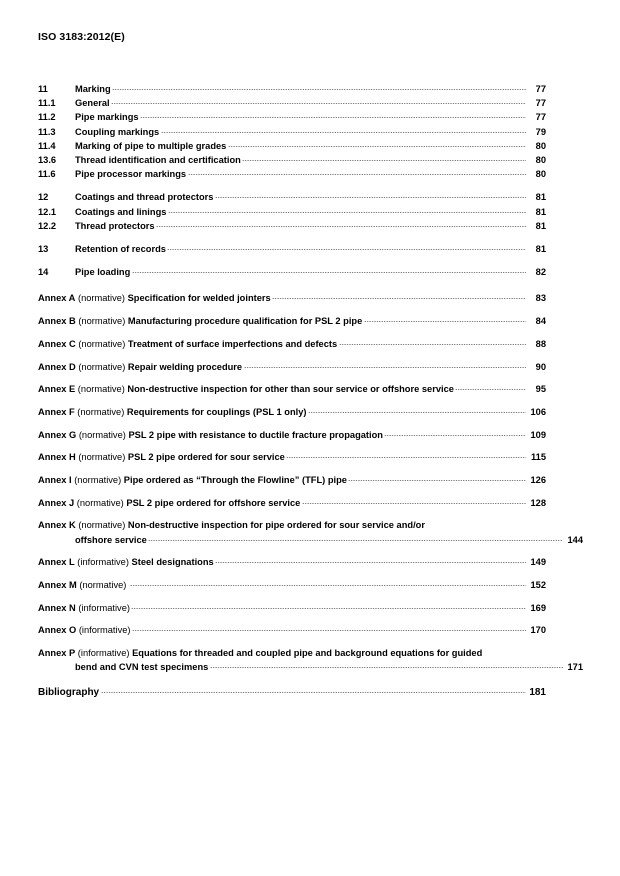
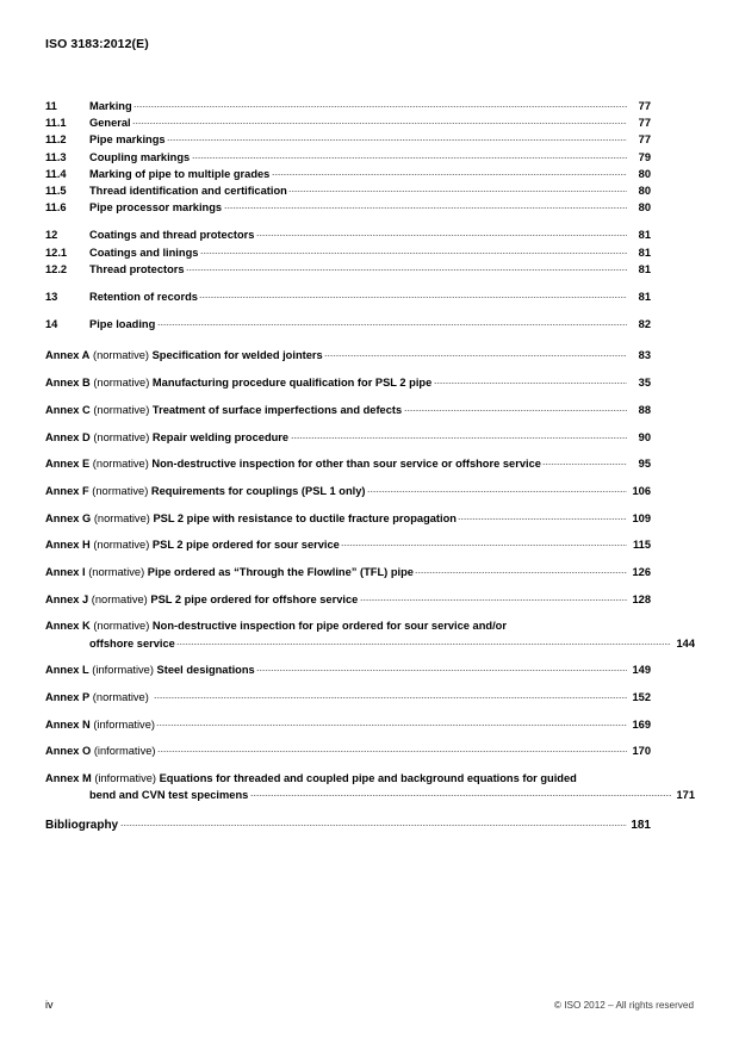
  ISO 3183:2012(E)
  11
  Marking
  77
  11.1
  General
  77
  11.2
  Pipe markings
  77
  11.3
  Coupling markings
  79
  11.4
  Marking of pipe to multiple grades
  80
- 13.6
+ 11.5
  Thread identification and certification
  80
  11.6
  Pipe processor markings
  80
  12
  Coatings and thread protectors
  81
  12.1
  Coatings and linings
  81
  12.2
  Thread protectors
  81
  13
  Retention of records
  81
  14
  Pipe loading
  82
  Annex A
  (normative)
  Specification for welded jointers
  83
  Annex B
  (normative)
  Manufacturing procedure qualification for PSL 2 pipe
- 84
+ 35
  Annex C
  (normative)
  Treatment of surface imperfections and defects
  88
  Annex D
  (normative)
  Repair welding procedure
  90
  Annex E
  (normative)
  Non-destructive inspection for other than sour service or offshore service
  95
  Annex F
  (normative)
  Requirements for couplings (PSL 1 only)
  106
  Annex G
  (normative)
  PSL 2 pipe with resistance to ductile fracture propagation
  109
  Annex H
  (normative)
  PSL 2 pipe ordered for sour service
  115
  Annex I
  (normative)
  Pipe ordered as “Through the Flowline” (TFL) pipe
  126
  Annex J
  (normative)
  PSL 2 pipe ordered for offshore service
  128
  Annex K
  (normative)
  Non-destructive inspection for pipe ordered for sour service and/or
  offshore service
  144
  Annex L
  (informative)
  Steel designations
  149
- Annex M
+ Annex P
  (normative)
  152
  Annex N
  (informative)
  169
  Annex O
  (informative)
  170
- Annex P
+ Annex M
  (informative)
  Equations for threaded and coupled pipe and background equations for guided
  bend and CVN test specimens
  171
  Bibliography
  181
+ iv
+ © ISO 2012 – All rights reserved
